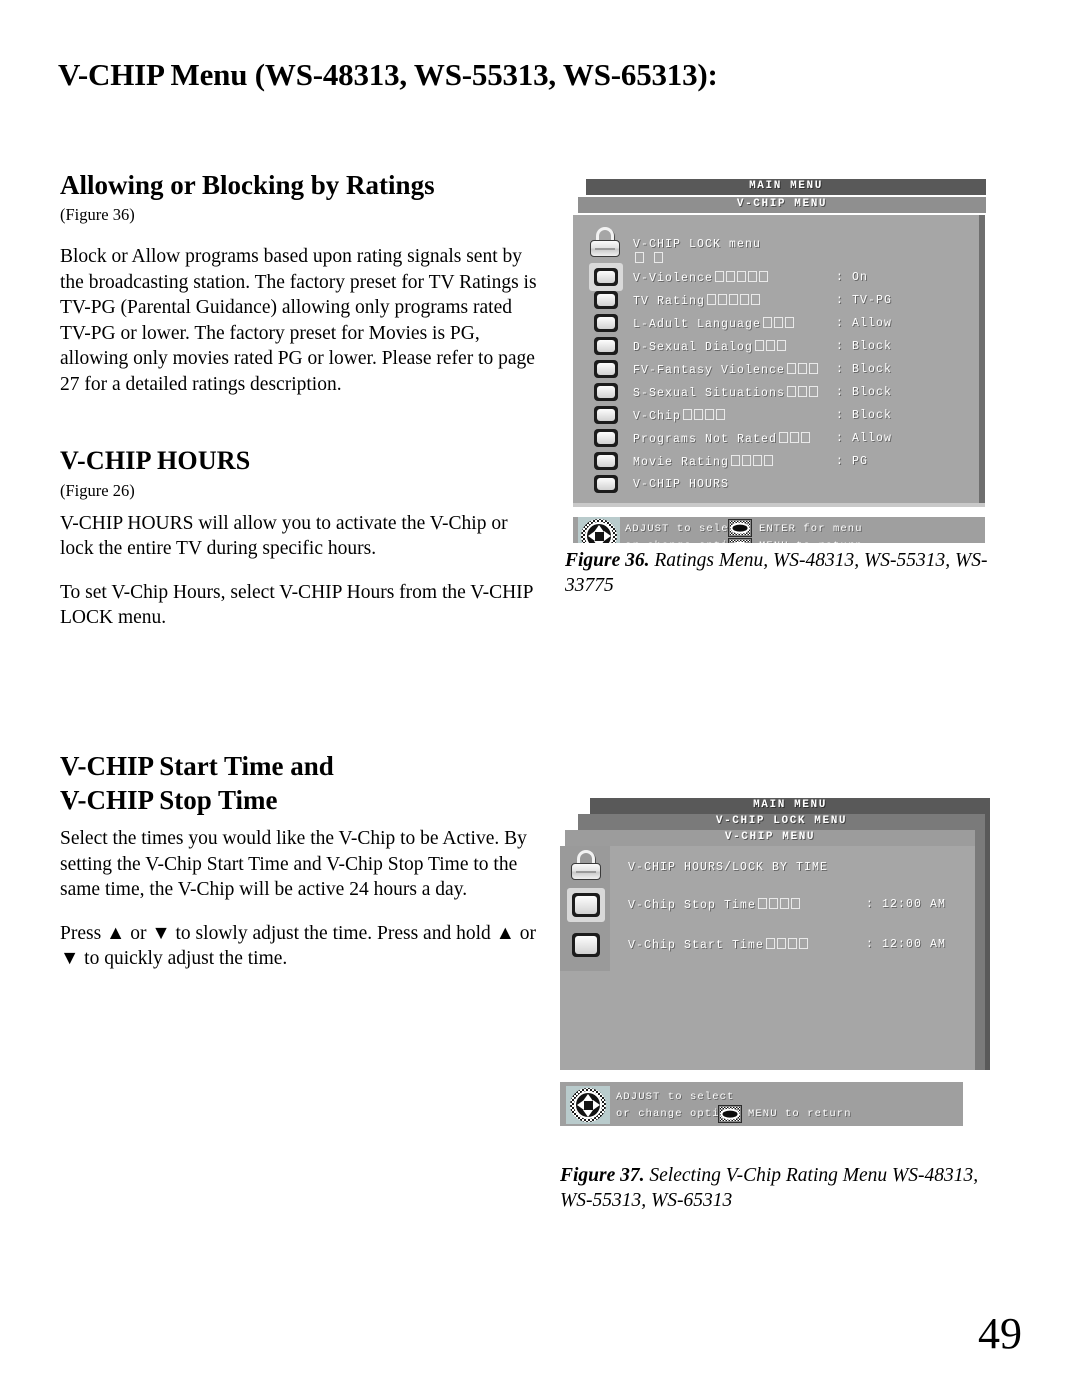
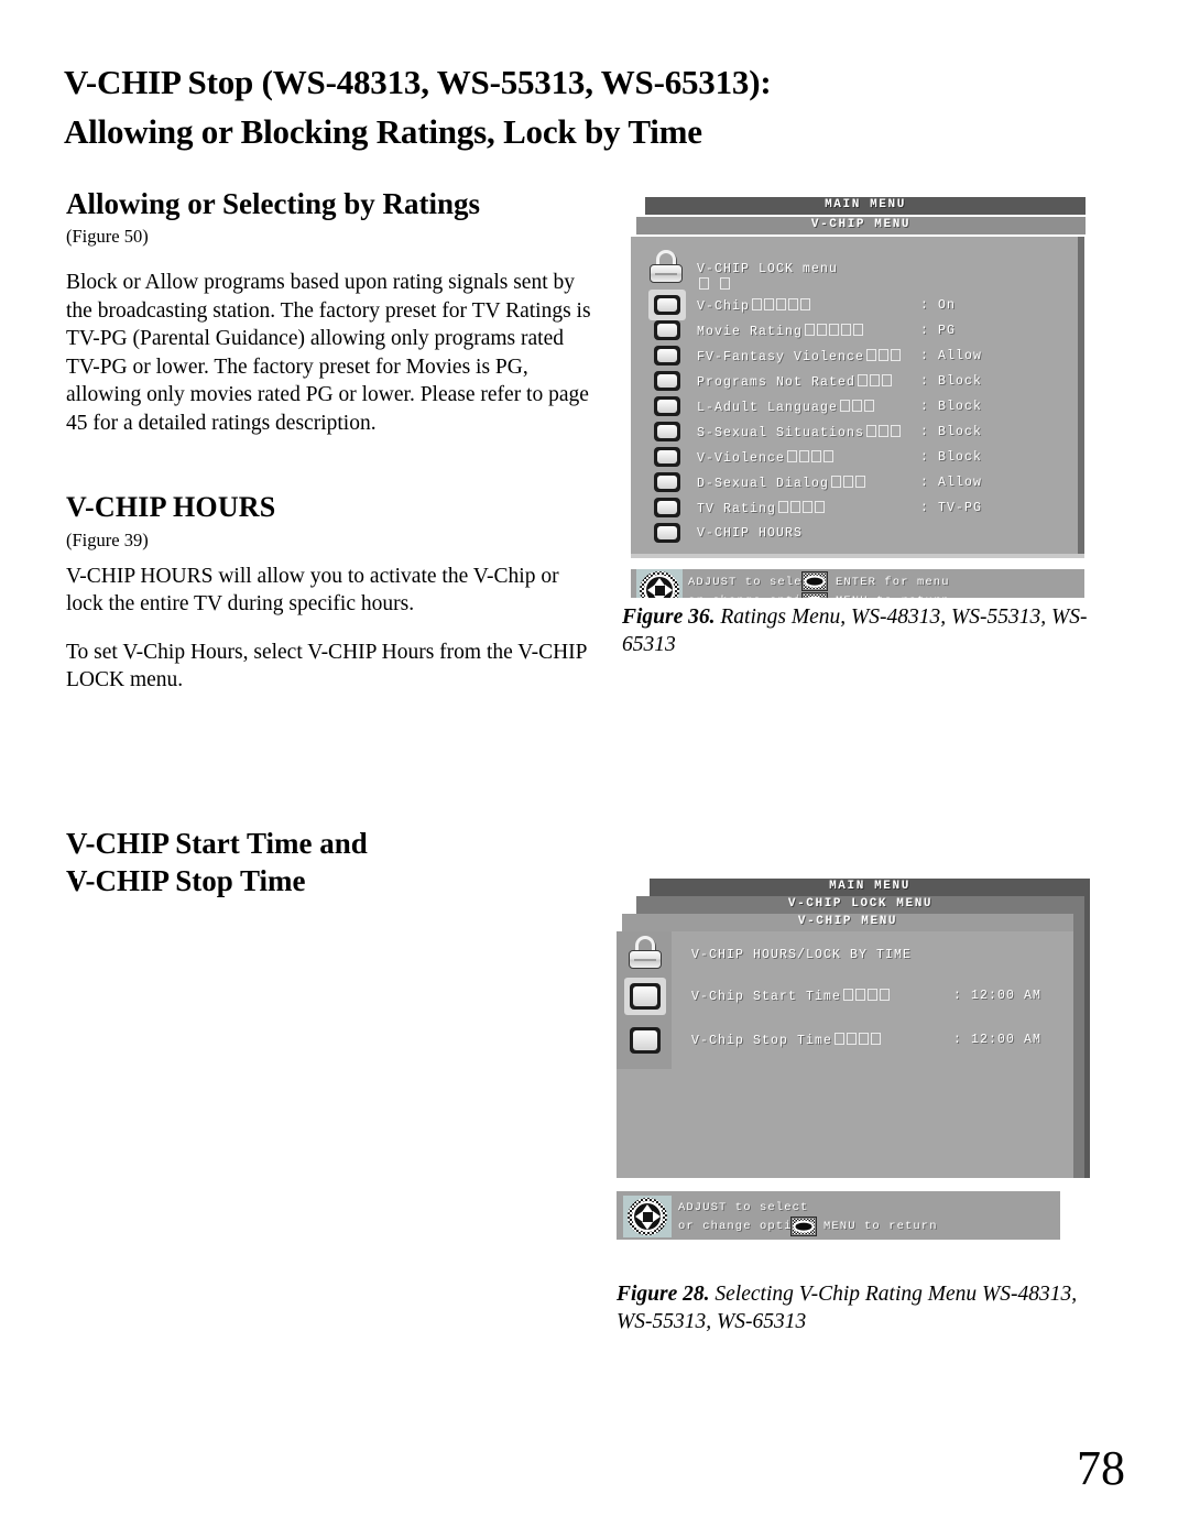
- V-CHIP Menu (WS-48313, WS-55313, WS-65313):
+ V-CHIP Stop (WS-48313, WS-55313, WS-65313):
+ Allowing or Blocking Ratings, Lock by Time
- Allowing or Blocking by Ratings
+ Allowing or Selecting by Ratings
- (Figure 36)
+ (Figure 50)
- Block or Allow programs based upon rating signals sent by the broadcasting station. The factory preset for TV Ratings is TV-PG (Parental Guidance) allowing only programs rated TV-PG or lower. The factory preset for Movies is PG, allowing only movies rated PG or lower. Please refer to page 27 for a detailed ratings description.
+ Block or Allow programs based upon rating signals sent by the broadcasting station. The factory preset for TV Ratings is TV-PG (Parental Guidance) allowing only programs rated TV-PG or lower. The factory preset for Movies is PG, allowing only movies rated PG or lower. Please refer to page 45 for a detailed ratings description.
  V-CHIP HOURS
- (Figure 26)
+ (Figure 39)
  V-CHIP HOURS will allow you to activate the V-Chip or lock the entire TV during specific hours.
  To set V-Chip Hours, select V-CHIP Hours from the V-CHIP LOCK menu.
  V-CHIP Start Time and
  -CHIP Stop Time
- Select the times you would like the V-Chip to be Active. By setting the V-Chip Start Time and V-Chip Stop Time to the same time, the V-Chip will be active 24 hours a day.
- Press ▲ or ▼ to slowly adjust the time. Press and hold ▲ or ▼ to quickly adjust the time.
  MAIN MENU
  V-CHIP MENU
  V-CHIP LOCK menu
- V-Violence
+ V-Chip
  : On
- TV Rating
+ Movie Rating
- : TV-PG
+ : PG
- L-Adult Language
+ FV-Fantasy Violence
  : Allow
- D-Sexual Dialog
+ Programs Not Rated
  : Block
- FV-Fantasy Violence
+ L-Adult Language
  : Block
  S-Sexual Situations
  : Block
- V-Chip
+ V-Violence
  : Block
- Programs Not Rated
+ D-Sexual Dialog
  : Allow
- Movie Rating
+ TV Rating
- : PG
+ : TV-PG
  V-CHIP HOURS
  ADJUST to sele
  ENTER for menu
- Figure 36. Ratings Menu, WS-48313, WS-55313, WS-33775
+ Figure 36. Ratings Menu, WS-48313, WS-55313, WS-65313
  MAIN MENU
  V-CHIP LOCK MENU
  V-CHIP MENU
  V-CHIP HOURS/LOCK BY TIME
- V-Chip Stop Time
+ V-Chip Start Time
  : 12:00 AM
- V-Chip Start Time
+ V-Chip Stop Time
  : 12:00 AM
  ADJUST to select
  or change opti
  MENU to return
- Figure 37. Selecting V-Chip Rating Menu WS-48313, WS-55313, WS-65313
+ Figure 28. Selecting V-Chip Rating Menu WS-48313, WS-55313, WS-65313
- 49
+ 78
